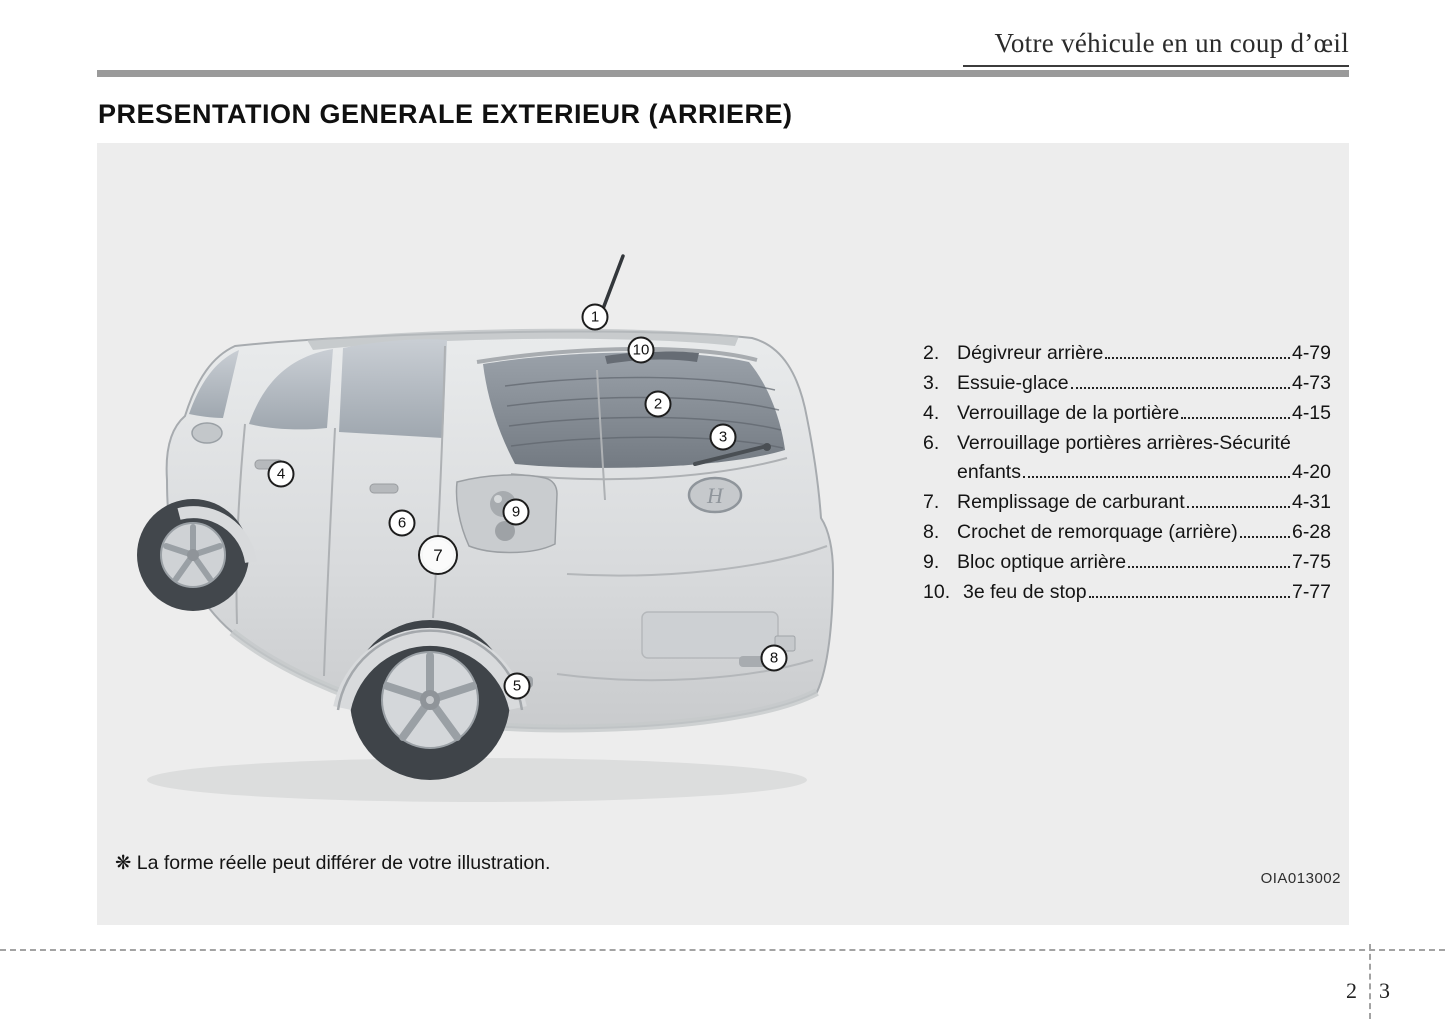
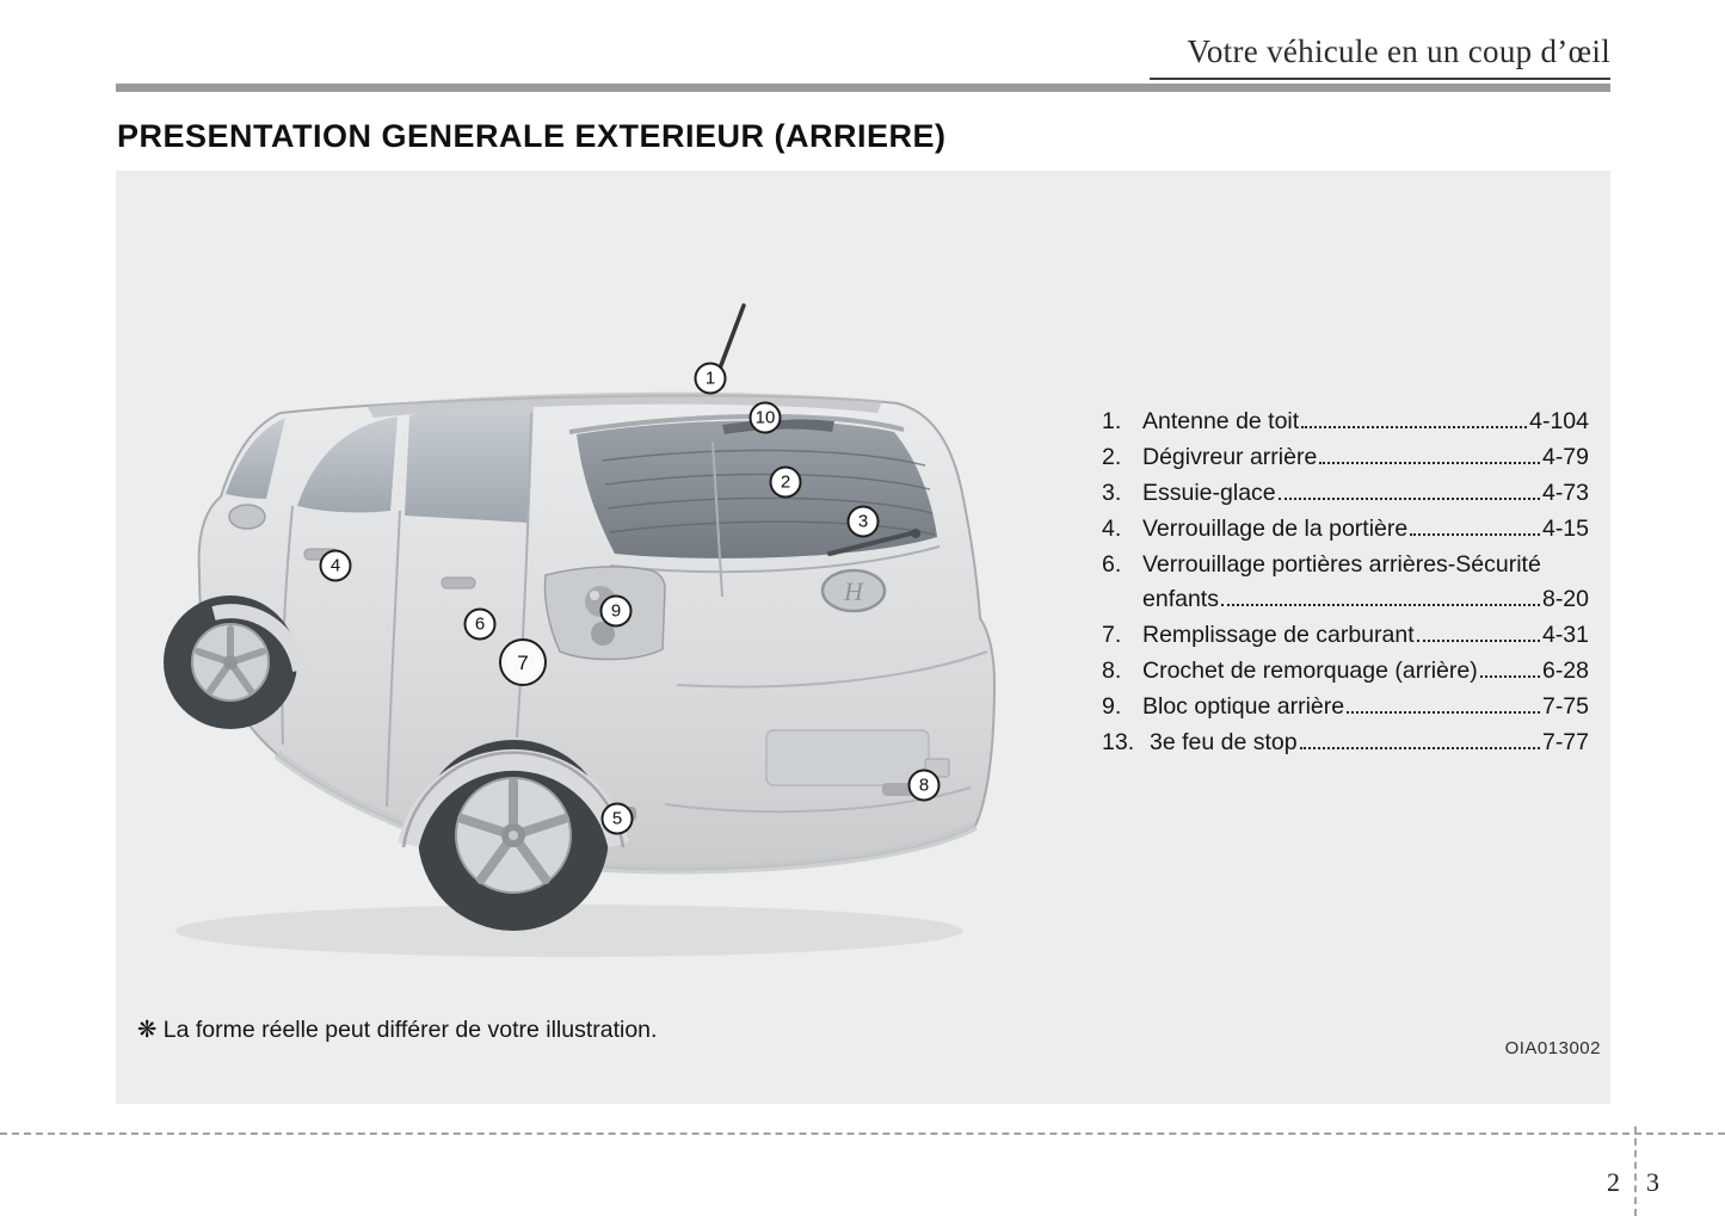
  Votre véhicule en un coup d’œil
  PRESENTATION GENERALE EXTERIEUR (ARRIERE)
  H
  1
  2
  3
  4
  5
  6
  7
  8
  9
  10
+ 1.
+ Antenne de toit
+ 4-104
  2.
  Dégivreur arrière
  4-79
  3.
  Essuie-glace
  4-73
  4.
  Verrouillage de la portière
  4-15
  6.
  Verrouillage portières arrières-Sécurité
  enfants
- 4-20
+ 8-20
  7.
  Remplissage de carburant
  4-31
  8.
  Crochet de remorquage (arrière)
  6-28
  9.
  Bloc optique arrière
  7-75
- 10.
+ 13.
  3e feu de stop
  7-77
  ❋ La forme réelle peut différer de votre illustration.
  OIA013002
  2
  3
